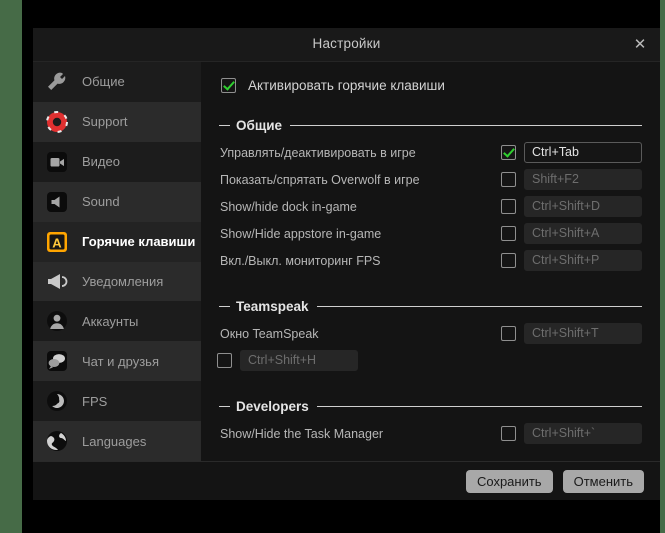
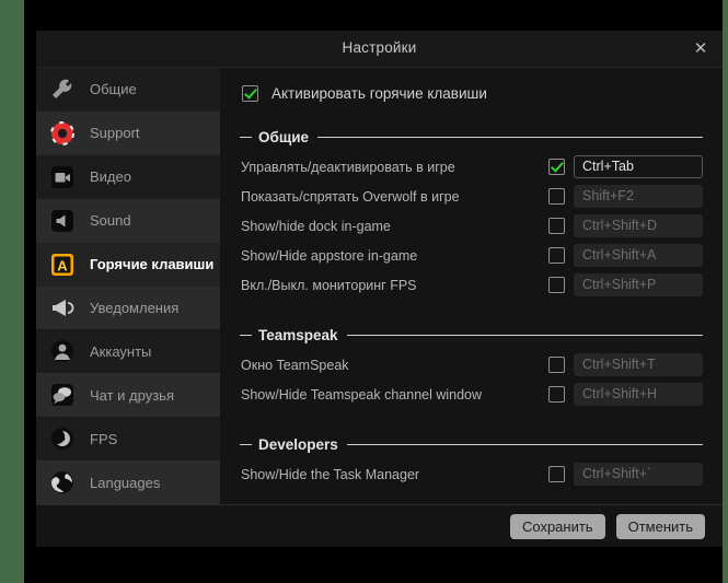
  Настройки
  ✕
  Общие
  Support
  Видео
  Sound
  A
  Горячие клавиши
  Уведомления
  Аккаунты
  Чат и друзья
  FPS
  Languages
  Активировать горячие клавиши
  Общие
  Управлять/деактивировать в игре
  Ctrl+Tab
  Показать/спрятать Overwolf в игре
  Shift+F2
  Show/hide dock in-game
  Ctrl+Shift+D
  Show/Hide appstore in-game
  Ctrl+Shift+A
  Вкл./Выкл. мониторинг FPS
  Ctrl+Shift+P
  Teamspeak
  Окно TeamSpeak
  Ctrl+Shift+T
+ Show/Hide Teamspeak channel window
  Ctrl+Shift+H
  Developers
  Show/Hide the Task Manager
  Ctrl+Shift+`
  Сохранить
  Отменить
